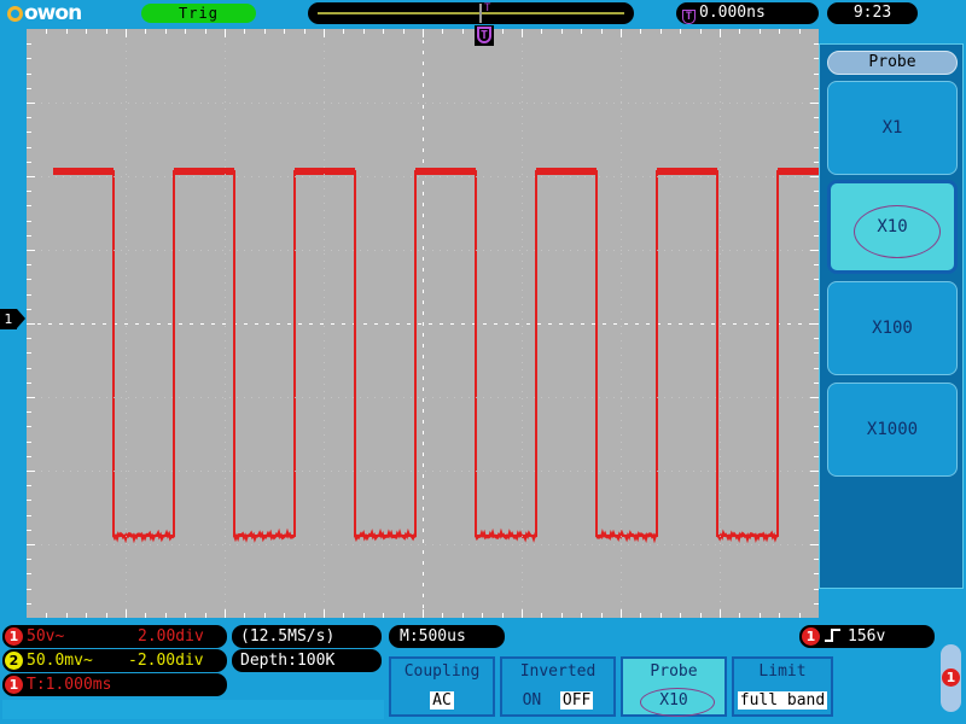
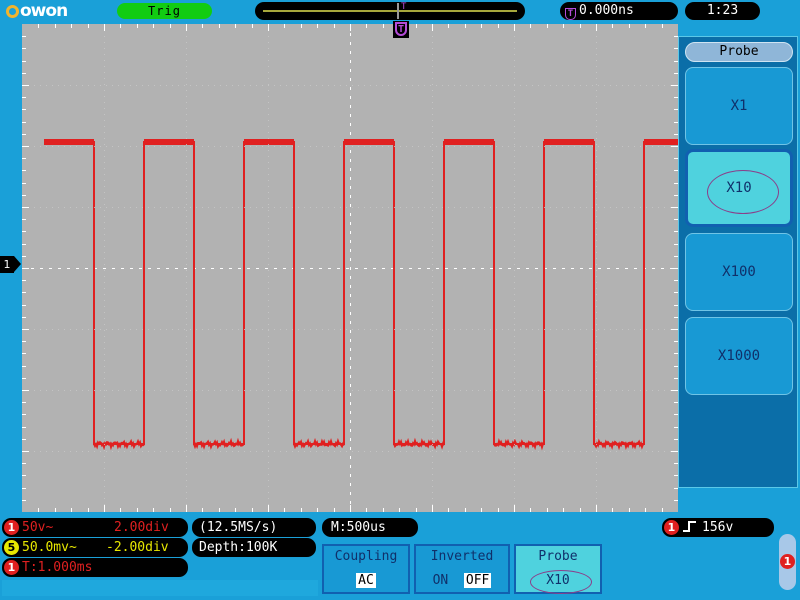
  owon
  Trig
  T
  T 0.000ns
- 9:23
+ 1:23
  1
  T
  Probe
  X1
  X10
  X100
  X1000
  1
  50v~
  2.00div
- 2
+ 5
  50.0mv~
  -2.00div
  1
  T:1.000ms
  (12.5MS/s)
  Depth:100K
  M:500us
  1
  156v
  Coupling
  AC
  Inverted
  ON OFF
  Probe
  X10
- Limit
- full band
  1
